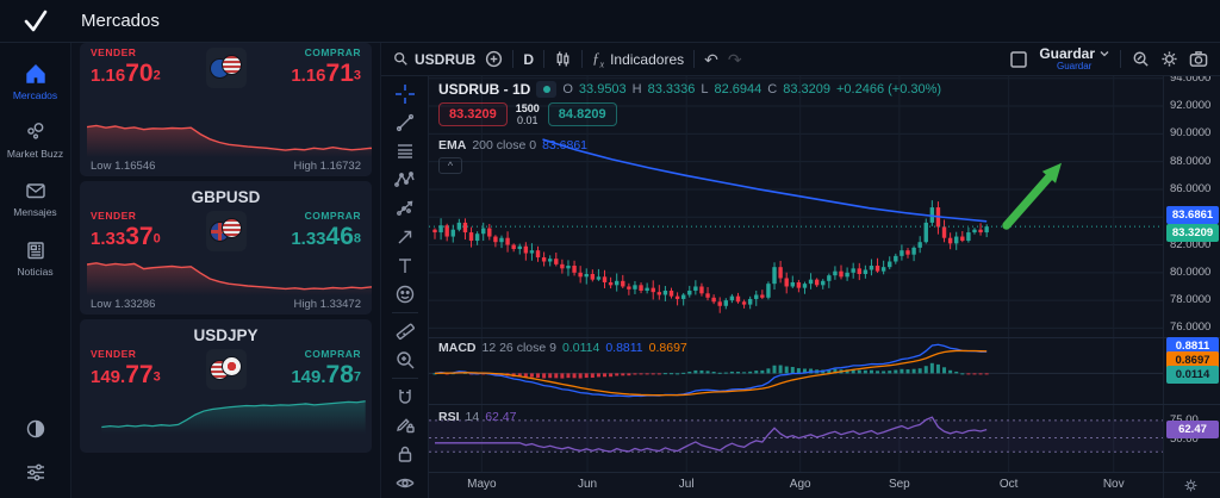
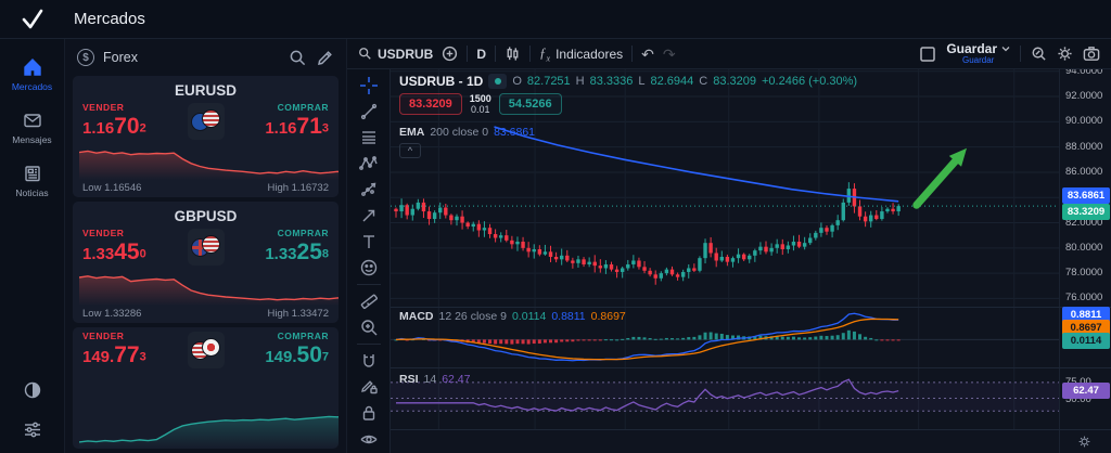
  Mercados
  Mercados
- Market Buzz
  Mensajes
  Noticias
+ $
+ Forex
+ EURUSD
  VENDER
  1.16702
  COMPRAR
  1.16713
  Low 1.16546
  High 1.16732
  GBPUSD
  VENDER
- 1.33370
+ 1.33450
  COMPRAR
- 1.33468
+ 1.33258
  Low 1.33286
  High 1.33472
- USDJPY
  VENDER
  149.773
  COMPRAR
- 149.787
+ 149.507
  USDRUB
  D
  ƒx
  Indicadores
  ↶
  ↷
  Guardar
  Guardar
- Mayo
- Jun
- Jul
- Ago
- Sep
- Oct
- Nov
  USDRUB - 1D
  O
- 33.9503
+ 82.7251
  H
  83.3336
  L
  82.6944
  C
  83.3209
  +0.2466 (+0.30%)
  83.3209
  1500
  0.01
- 84.8209
+ 54.5266
  EMA
  200 close 0
  83.6861
  ^
  MACD
  12 26 close 9
  0.0114
  0.8811
  0.8697
  RSI
  14
  62.47
  83.6861
  83.3209
  0.8811
  0.8697
  0.0114
  62.47
  94.0000
  92.0000
  90.0000
  88.0000
  86.0000
  82.0000
  80.0000
  78.0000
  76.0000
